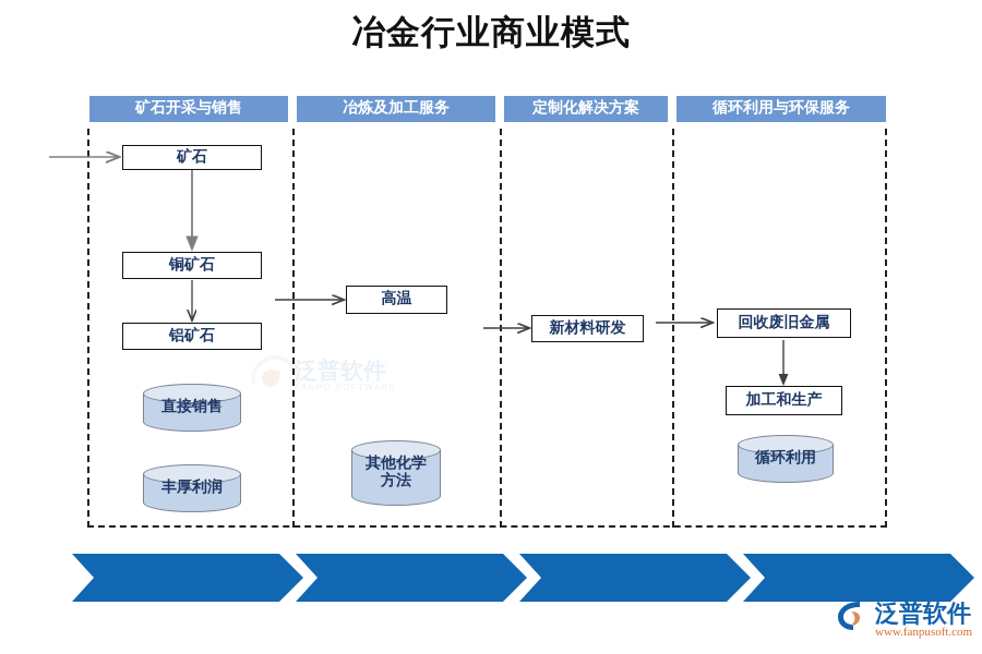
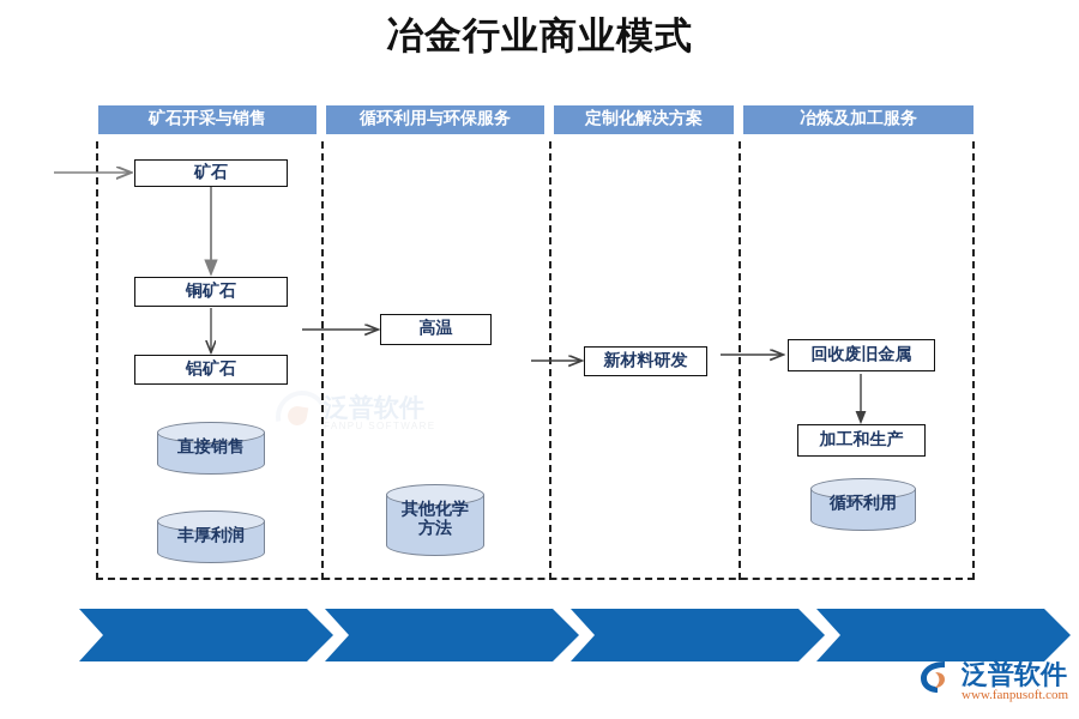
  冶金行业商业模式
  矿石开采与销售
- 冶炼及加工服务
+ 循环利用与环保服务
  定制化解决方案
- 循环利用与环保服务
+ 冶炼及加工服务
  矿石
  铜矿石
  铝矿石
  直接销售
  丰厚利润
  高温
  其他化学
  方法
  新材料研发
  回收废旧金属
  加工和生产
  循环利用
  泛普软件
  www.fanpusoft.com
